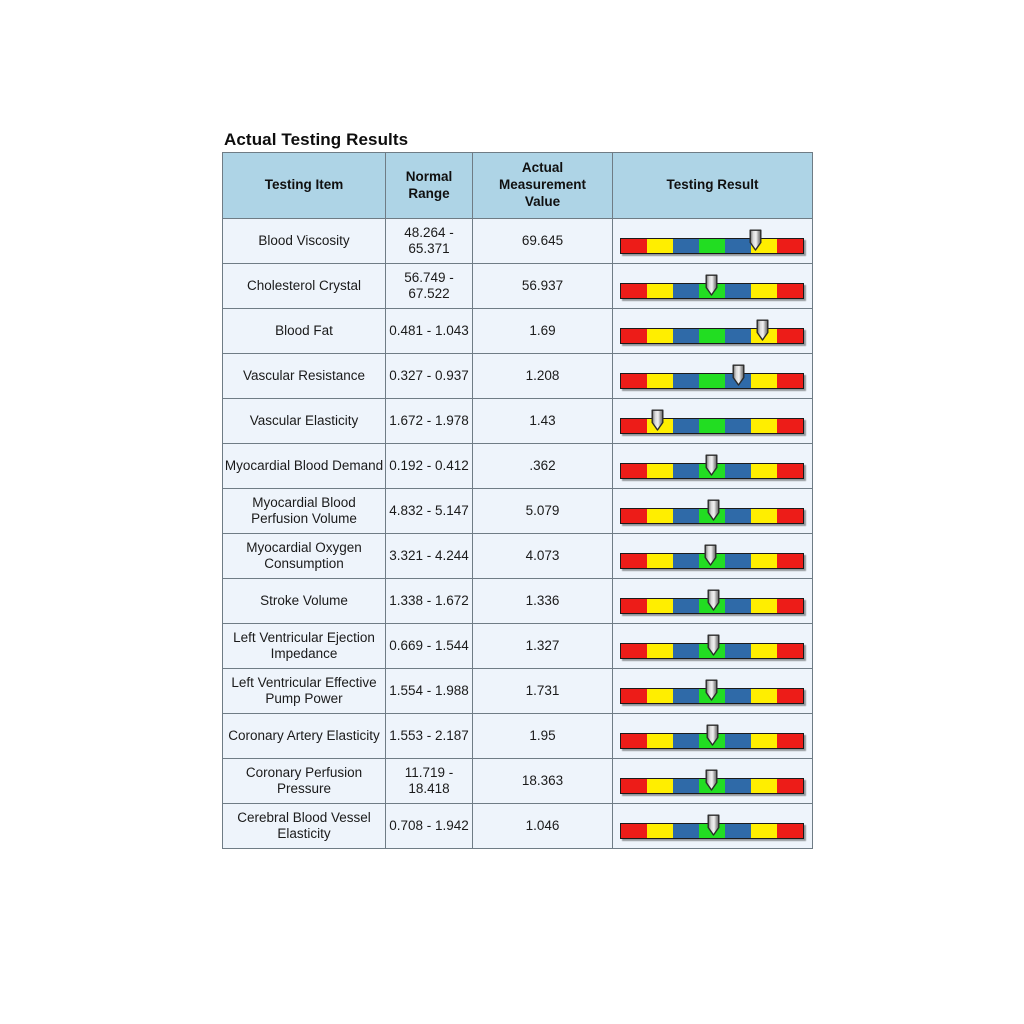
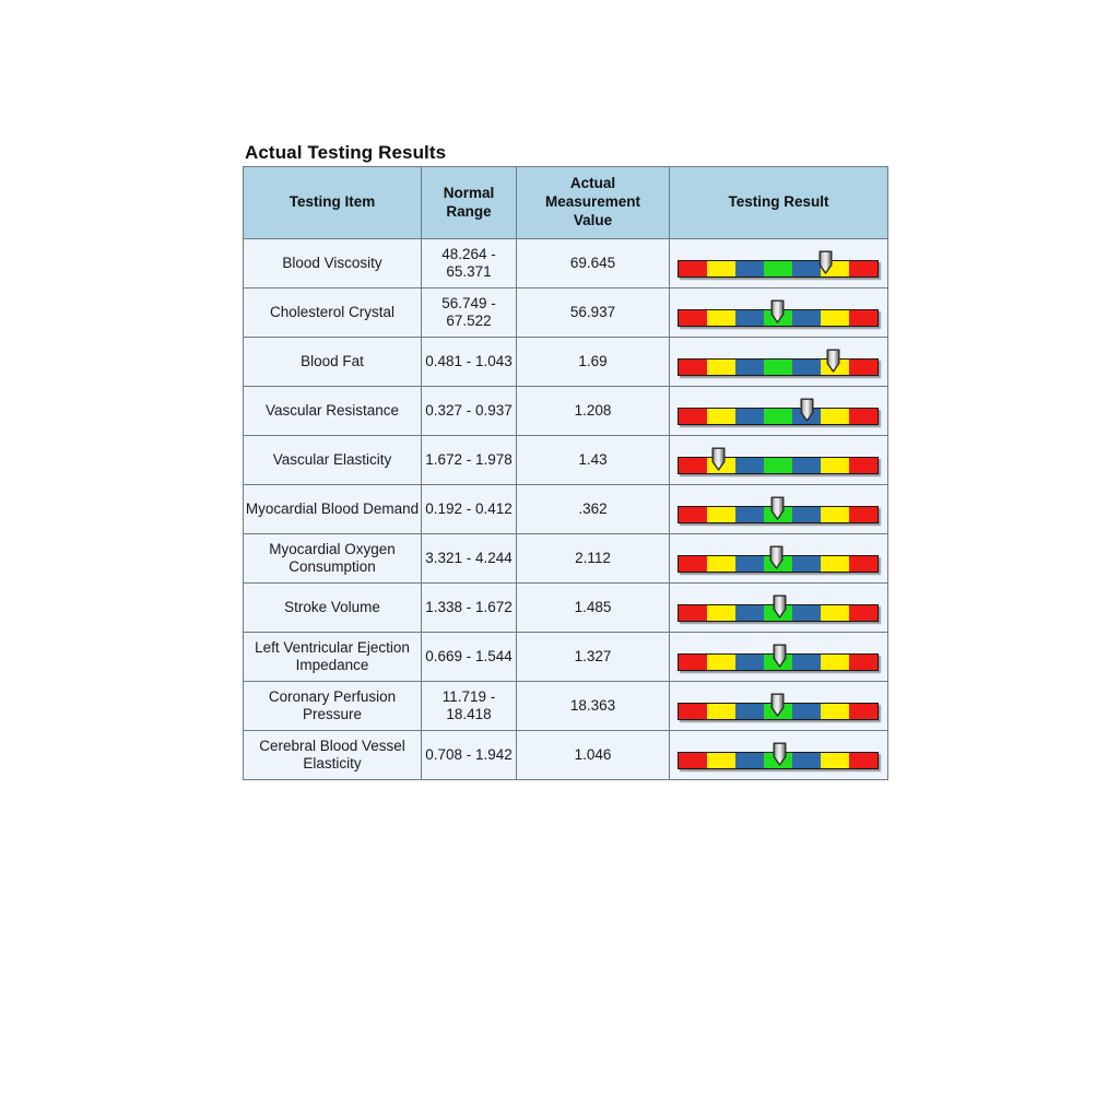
  Actual Testing Results
  Testing Item	Normal Range	Actual Measurement Value	Testing Result
  Blood Viscosity	48.264 - 65.371	69.645
  Cholesterol Crystal	56.749 - 67.522	56.937
  Blood Fat	0.481 - 1.043	1.69
  Vascular Resistance	0.327 - 0.937	1.208
  Vascular Elasticity	1.672 - 1.978	1.43
  Myocardial Blood Demand	0.192 - 0.412	.362
- Myocardial Blood Perfusion Volume	4.832 - 5.147	5.079
- Myocardial Oxygen Consumption	3.321 - 4.244	4.073
+ Myocardial Oxygen Consumption	3.321 - 4.244	2.112
- Stroke Volume	1.338 - 1.672	1.336
+ Stroke Volume	1.338 - 1.672	1.485
  Left Ventricular Ejection Impedance	0.669 - 1.544	1.327
- Left Ventricular Effective Pump Power	1.554 - 1.988	1.731
- Coronary Artery Elasticity	1.553 - 2.187	1.95
  Coronary Perfusion Pressure	11.719 - 18.418	18.363
  Cerebral Blood Vessel Elasticity	0.708 - 1.942	1.046
